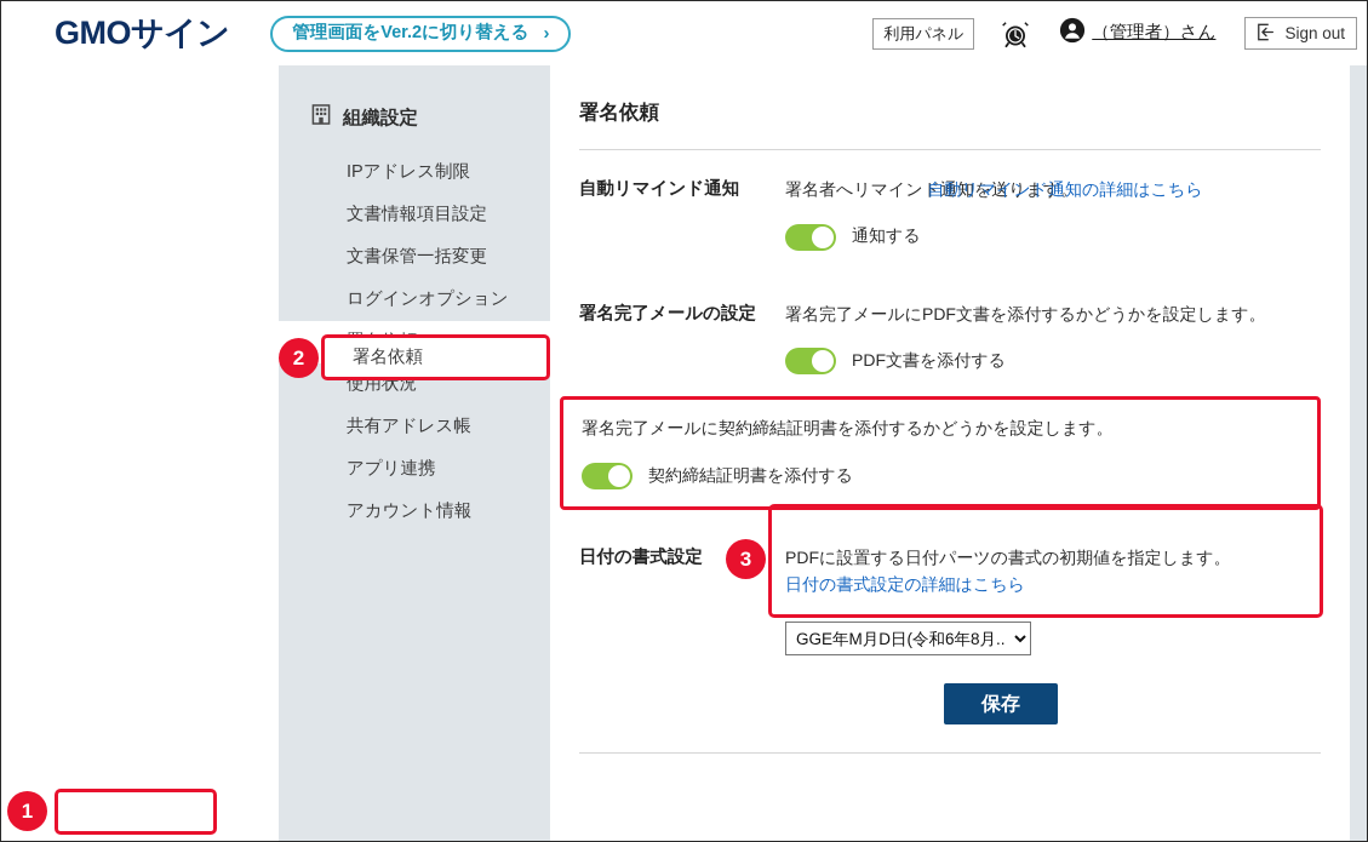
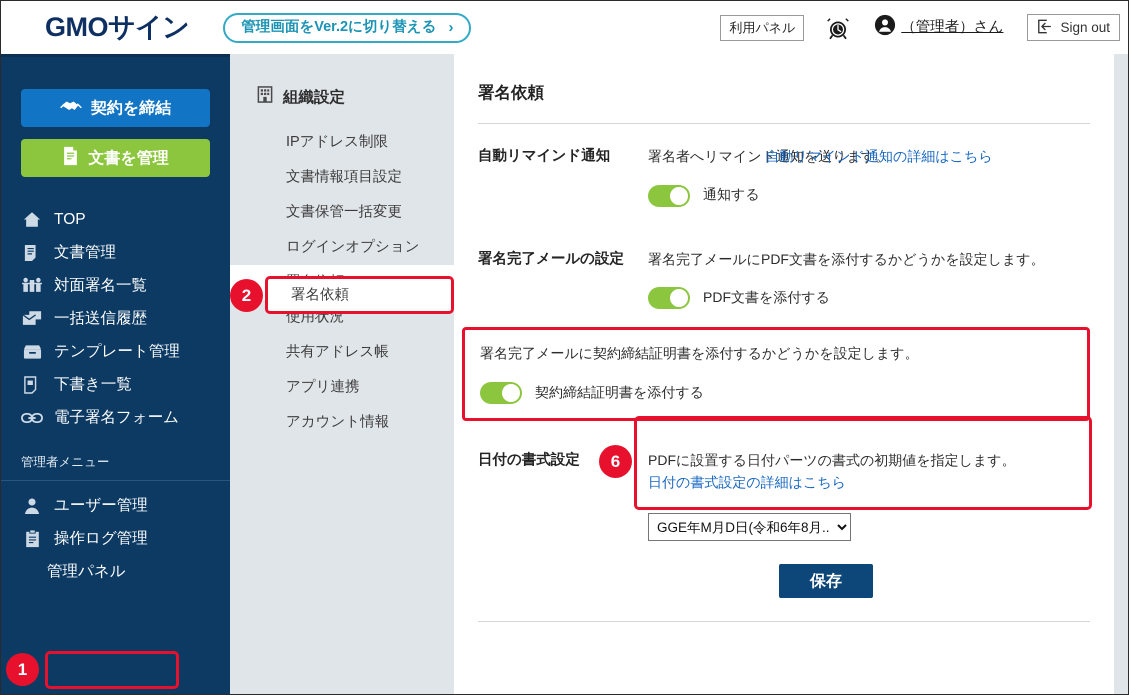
  GMOサイン
  管理画面をVer.2に切り替える
  ›
  利用パネル
  （管理者）さん
  Sign out
+ 契約を締結
+ 文書を管理
+ TOP
+ 文書管理
+ 対面署名一覧
+ 一括送信履歴
+ テンプレート管理
+ 下書き一覧
+ 電子署名フォーム
+ 管理者メニュー
+ ユーザー管理
+ 操作ログ管理
+ 管理パネル
  組織設定
  IPアドレス制限
  文書情報項目設定
  文書保管一括変更
  ログインオプション
  使用状況
  共有アドレス帳
  アプリ連携
  アカウント情報
  署名依頼
  自動リマインド通知
  署名者へリマインド通知を送ります。
  自動リマインド通知の詳細はこちら
  通知する
  署名完了メールの設定
  署名完了メールにPDF文書を添付するかどうかを設定します。
  PDF文書を添付する
  署名完了メールに契約締結証明書を添付するかどうかを設定します。
  契約締結証明書を添付する
  日付の書式設定
  PDFに設置する日付パーツの書式の初期値を指定します。
  日付の書式設定の詳細はこちら
  GGE年M月D日(令和6年8月..
  保存
  1
  2
  署名依頼
- 3
+ 6
